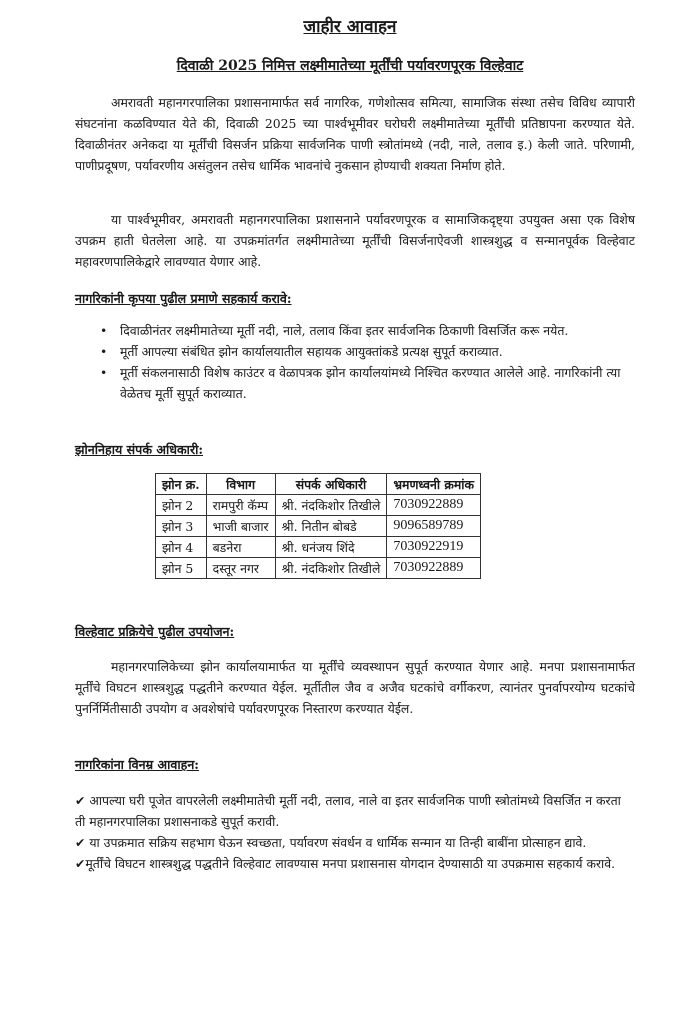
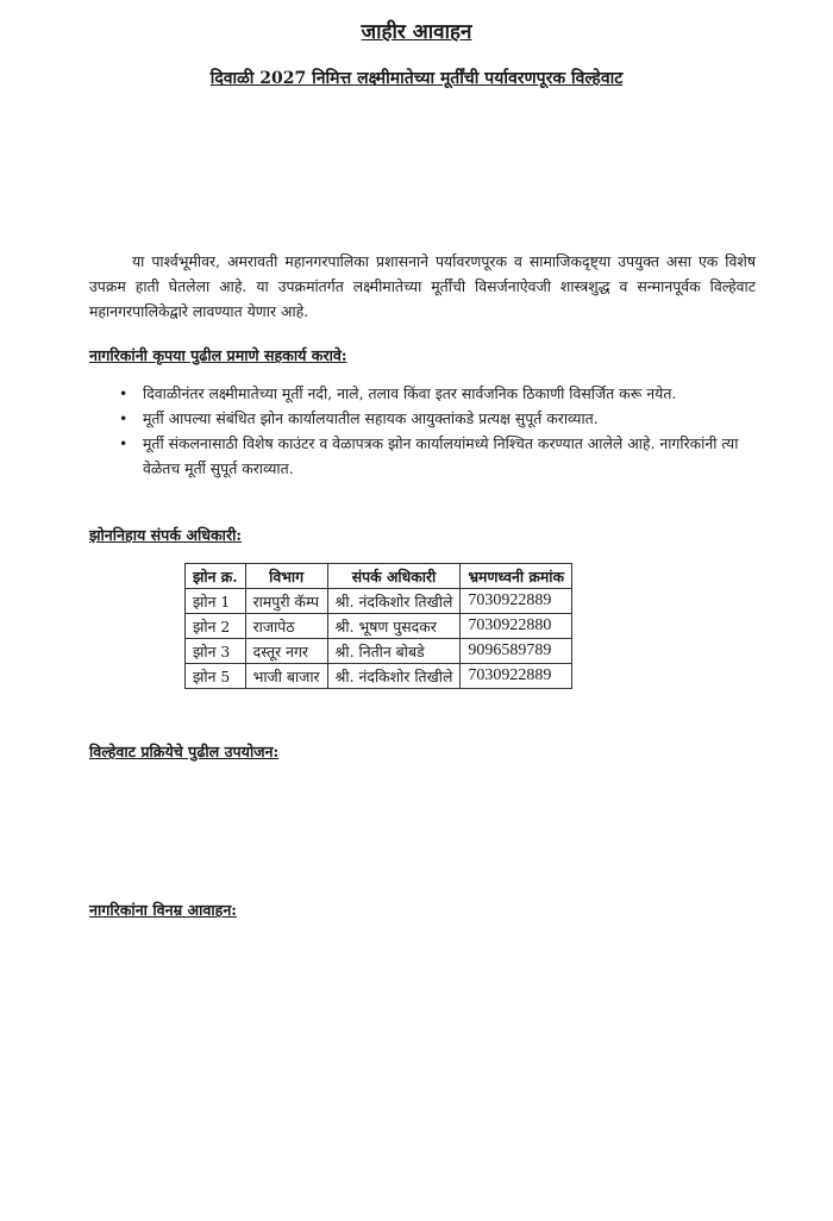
  जाहीर आवाहन
- दिवाळी 2025 निमित्त लक्ष्मीमातेच्या मूर्तींची पर्यावरणपूरक विल्हेवाट
+ दिवाळी 2027 निमित्त लक्ष्मीमातेच्या मूर्तींची पर्यावरणपूरक विल्हेवाट
- अमरावती महानगरपालिका प्रशासनामार्फत सर्व नागरिक, गणेशोत्सव समित्या, सामाजिक संस्था तसेच विविध व्यापारी संघटनांना कळविण्यात येते की, दिवाळी 2025 च्या पार्श्वभूमीवर घरोघरी लक्ष्मीमातेच्या मूर्तींची प्रतिष्ठापना करण्यात येते. दिवाळीनंतर अनेकदा या मूर्तींची विसर्जन प्रक्रिया सार्वजनिक पाणी स्त्रोतांमध्ये (नदी, नाले, तलाव इ.) केली जाते. परिणामी, पाणीप्रदूषण, पर्यावरणीय असंतुलन तसेच धार्मिक भावनांचे नुकसान होण्याची शक्यता निर्माण होते.
- या पार्श्वभूमीवर, अमरावती महानगरपालिका प्रशासनाने पर्यावरणपूरक व सामाजिकदृष्ट्या उपयुक्त असा एक विशेष उपक्रम हाती घेतलेला आहे. या उपक्रमांतर्गत लक्ष्मीमातेच्या मूर्तींची विसर्जनाऐवजी शास्त्रशुद्ध व सन्मानपूर्वक विल्हेवाट महावरणपालिकेद्वारे लावण्यात येणार आहे.
+ या पार्श्वभूमीवर, अमरावती महानगरपालिका प्रशासनाने पर्यावरणपूरक व सामाजिकदृष्ट्या उपयुक्त असा एक विशेष उपक्रम हाती घेतलेला आहे. या उपक्रमांतर्गत लक्ष्मीमातेच्या मूर्तींची विसर्जनाऐवजी शास्त्रशुद्ध व सन्मानपूर्वक विल्हेवाट महानगरपालिकेद्वारे लावण्यात येणार आहे.
  नागरिकांनी कृपया पुढील प्रमाणे सहकार्य करावे:
  •
  दिवाळीनंतर लक्ष्मीमातेच्या मूर्ती नदी, नाले, तलाव किंवा इतर सार्वजनिक ठिकाणी विसर्जित करू नयेत.
  •
  मूर्ती आपल्या संबंधित झोन कार्यालयातील सहायक आयुक्तांकडे प्रत्यक्ष सुपूर्त कराव्यात.
  •
  मूर्ती संकलनासाठी विशेष काउंटर व वेळापत्रक झोन कार्यालयांमध्ये निश्चित करण्यात आलेले आहे. नागरिकांनी त्या वेळेतच मूर्ती सुपूर्त कराव्यात.
  झोननिहाय संपर्क अधिकारी:
  झोन क्र.	विभाग	संपर्क अधिकारी	भ्रमणध्वनी क्रमांक
- झोन 2	रामपुरी कॅम्प	श्री. नंदकिशोर तिखीले	7030922889
+ झोन 1	रामपुरी कॅम्प	श्री. नंदकिशोर तिखीले	7030922889
+ झोन 2	राजापेठ	श्री. भूषण पुसदकर	7030922880
- झोन 3	भाजी बाजार	श्री. नितीन बोबडे	9096589789
+ झोन 3	दस्तूर नगर	श्री. नितीन बोबडे	9096589789
- झोन 4	बडनेरा	श्री. धनंजय शिंदे	7030922919
- झोन 5	दस्तूर नगर	श्री. नंदकिशोर तिखीले	7030922889
+ झोन 5	भाजी बाजार	श्री. नंदकिशोर तिखीले	7030922889
  विल्हेवाट प्रक्रियेचे पुढील उपयोजन:
- महानगरपालिकेच्या झोन कार्यालयामार्फत या मूर्तींचे व्यवस्थापन सुपूर्त करण्यात येणार आहे. मनपा प्रशासनामार्फत मूर्तींचे विघटन शास्त्रशुद्ध पद्धतीने करण्यात येईल. मूर्तीतील जैव व अजैव घटकांचे वर्गीकरण, त्यानंतर पुनर्वापरयोग्य घटकांचे पुनर्निर्मितीसाठी उपयोग व अवशेषांचे पर्यावरणपूरक निस्तारण करण्यात येईल.
  नागरिकांना विनम्र आवाहन:
- ✔ आपल्या घरी पूजेत वापरलेली लक्ष्मीमातेची मूर्ती नदी, तलाव, नाले वा इतर सार्वजनिक पाणी स्त्रोतांमध्ये विसर्जित न करता ती महानगरपालिका प्रशासनाकडे सुपूर्त करावी.
- ✔ या उपक्रमात सक्रिय सहभाग घेऊन स्वच्छता, पर्यावरण संवर्धन व धार्मिक सन्मान या तिन्ही बाबींना प्रोत्साहन द्यावे.
- ✔मूर्तींचे विघटन शास्त्रशुद्ध पद्धतीने विल्हेवाट लावण्यास मनपा प्रशासनास योगदान देण्यासाठी या उपक्रमास सहकार्य करावे.
